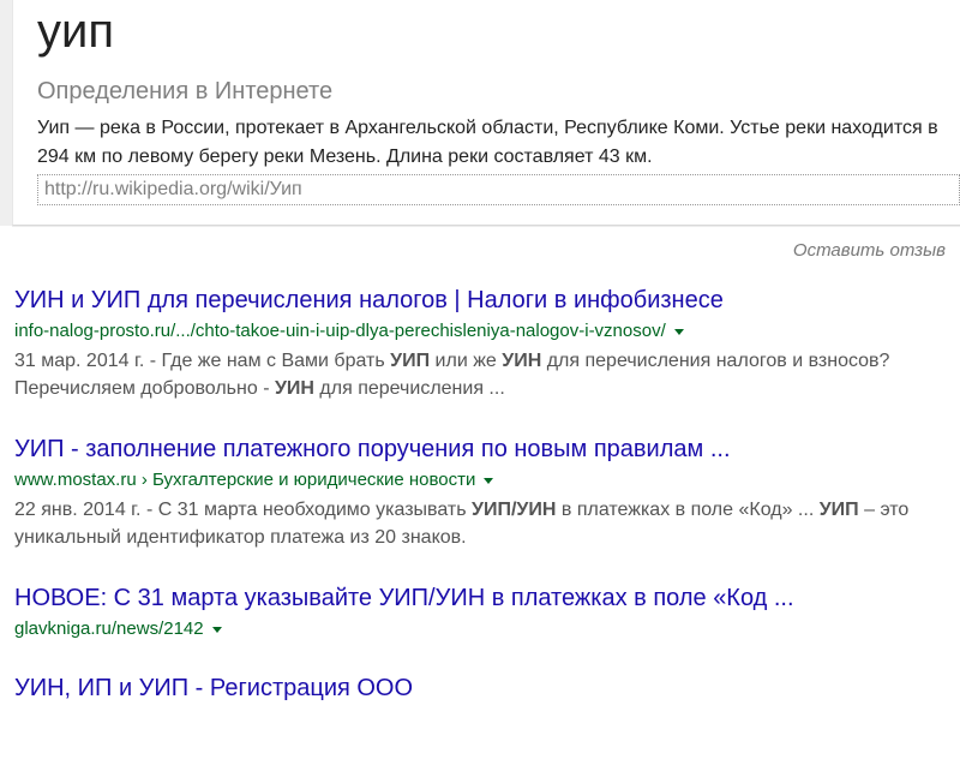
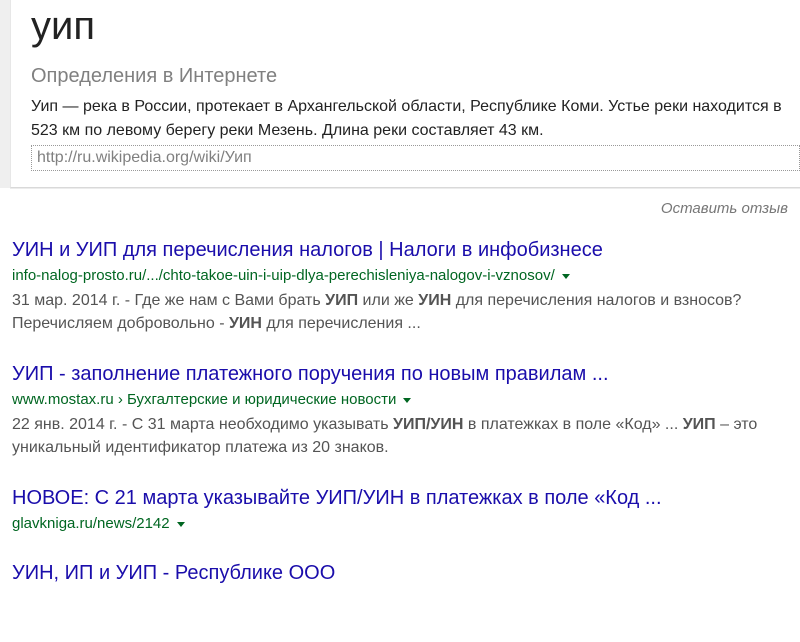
  уип
  Определения в Интернете
- Уип — река в России, протекает в Архангельской области, Республике Коми. Устье реки находится в 294 км по левому берегу реки Мезень. Длина реки составляет 43 км.
+ Уип — река в России, протекает в Архангельской области, Республике Коми. Устье реки находится в 523 км по левому берегу реки Мезень. Длина реки составляет 43 км.
  http://ru.wikipedia.org/wiki/Уип
  Оставить отзыв
  УИН и УИП для перечисления налогов | Налоги в инфобизнесе
  info-nalog-prosto.ru/.../chto-takoe-uin-i-uip-dlya-perechisleniya-nalogov-i-vznosov/
  31 мар. 2014 г. - Где же нам с Вами брать УИП или же УИН для перечисления налогов и взносов? Перечисляем добровольно - УИН для перечисления ...
  УИП - заполнение платежного поручения по новым правилам ...
  www.mostax.ru › Бухгалтерские и юридические новости
  22 янв. 2014 г. - С 31 марта необходимо указывать УИП/УИН в платежках в поле «Код» ... УИП – это уникальный идентификатор платежа из 20 знаков.
- НОВОЕ: С 31 марта указывайте УИП/УИН в платежках в поле «Код ...
+ НОВОЕ: С 21 марта указывайте УИП/УИН в платежках в поле «Код ...
  glavkniga.ru/news/2142
- УИН, ИП и УИП - Регистрация ООО
+ УИН, ИП и УИП - Республике ООО
